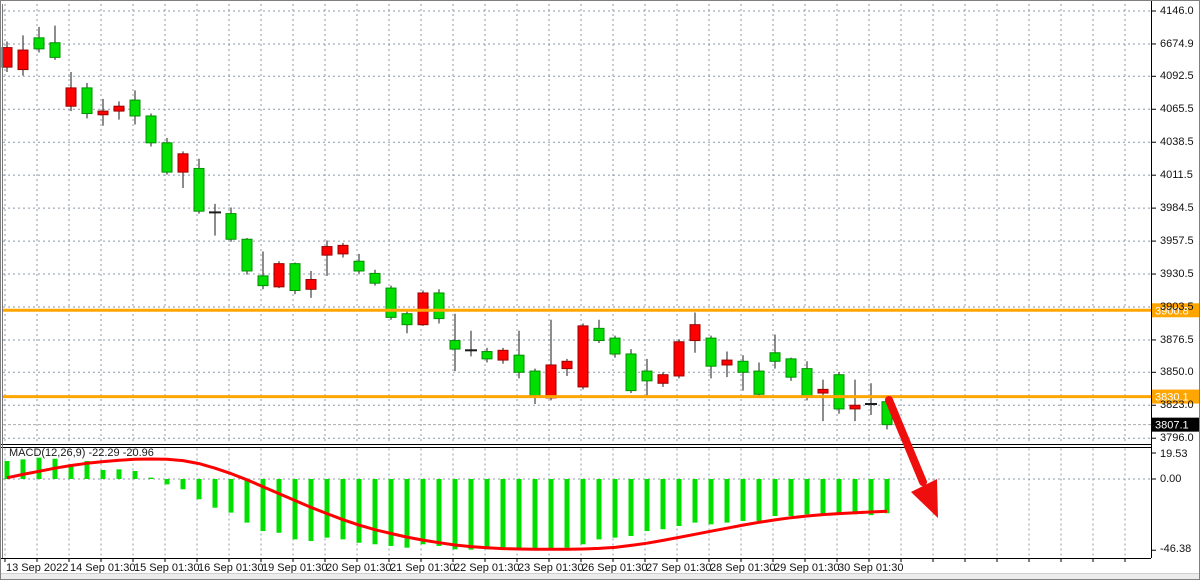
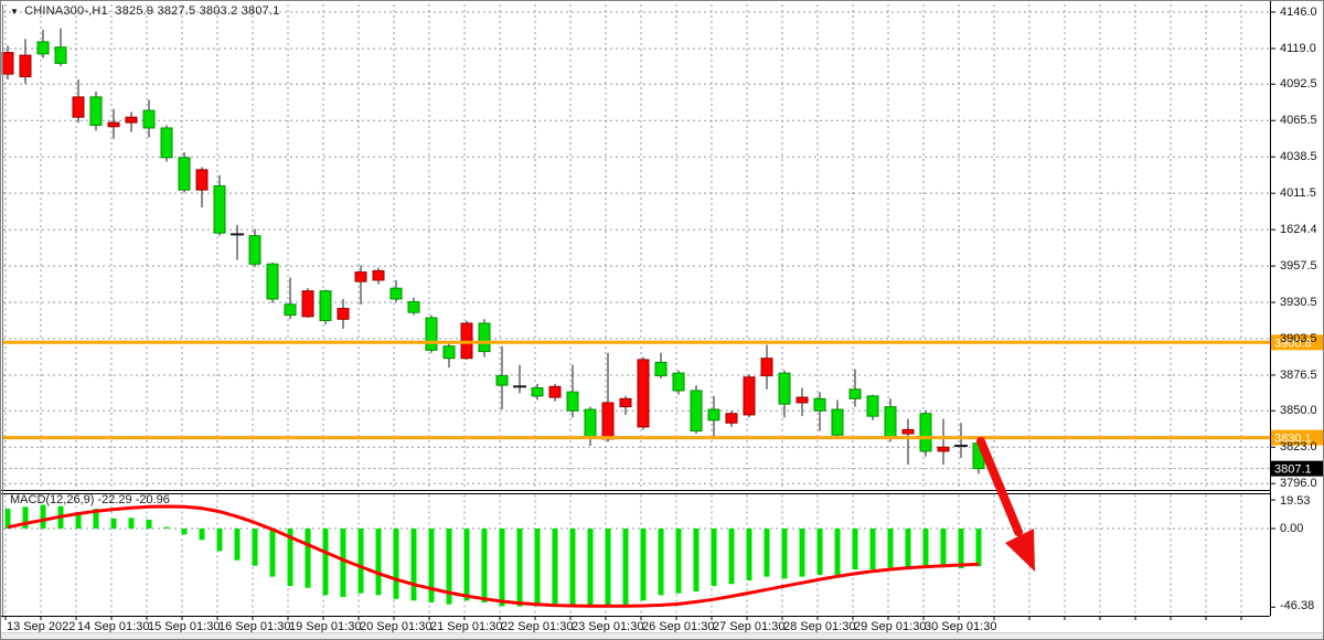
  3900.8
  3830.1
  3807.1
+ ▼ CHINA300-,H1 3825.9 3827.5 3803.2 3807.1
  MACD(12,26,9) -22.29 -20.96
  4146.0
- 6674.9
+ 4119.0
  4092.5
  4065.5
  4038.5
  4011.5
- 3984.5
+ 1624.4
  3957.5
  3930.5
  3903.5
  3876.5
  3850.0
  3823.0
  3796.0
  19.53
  0.00
  -46.38
  13 Sep 2022
  14 Sep 01:30
  15 Sep 01:30
  16 Sep 01:30
  19 Sep 01:30
  20 Sep 01:30
  21 Sep 01:30
  22 Sep 01:30
  23 Sep 01:30
  26 Sep 01:30
  27 Sep 01:30
  28 Sep 01:30
  29 Sep 01:30
  30 Sep 01:30
